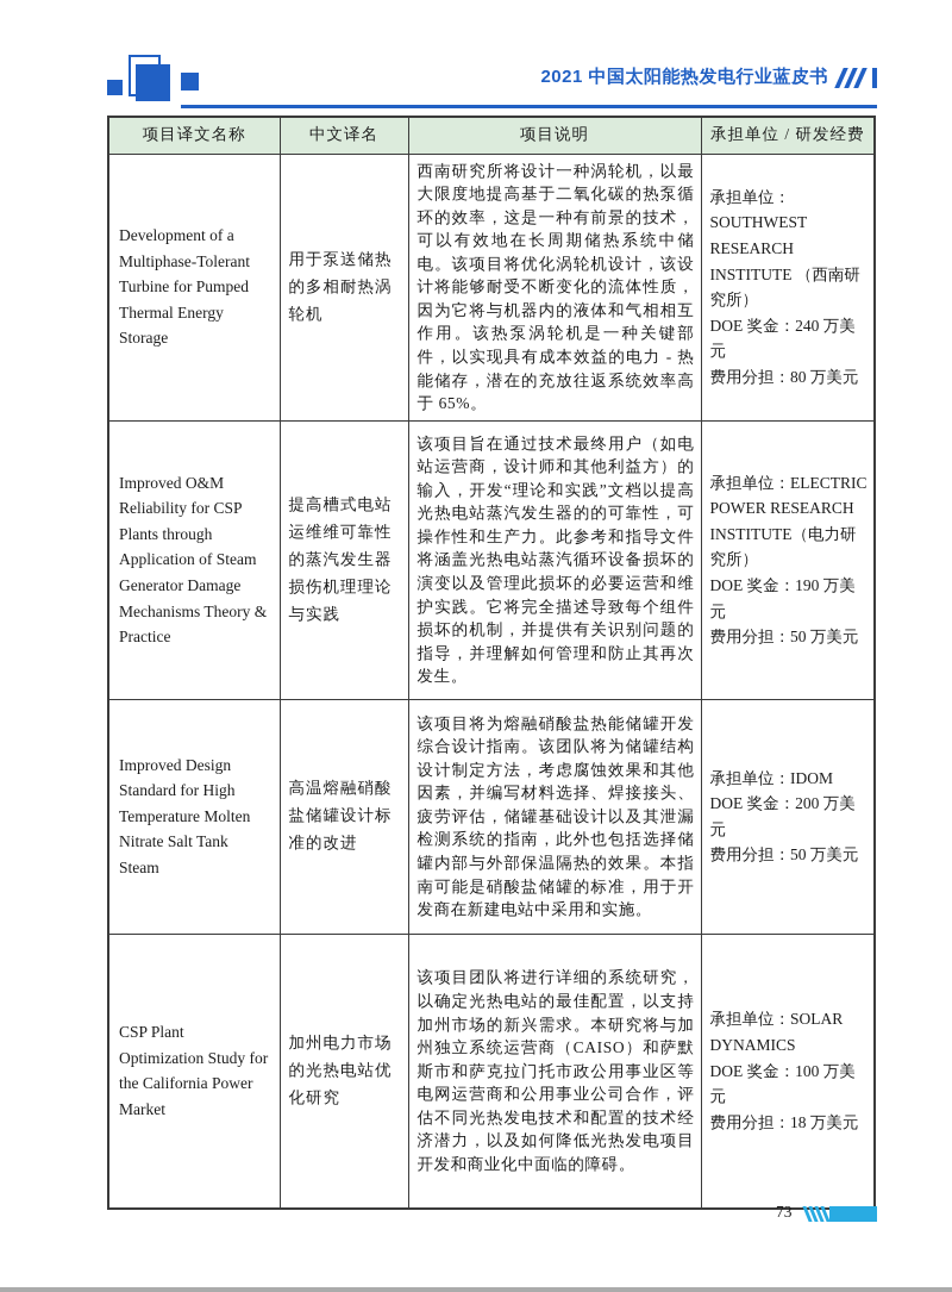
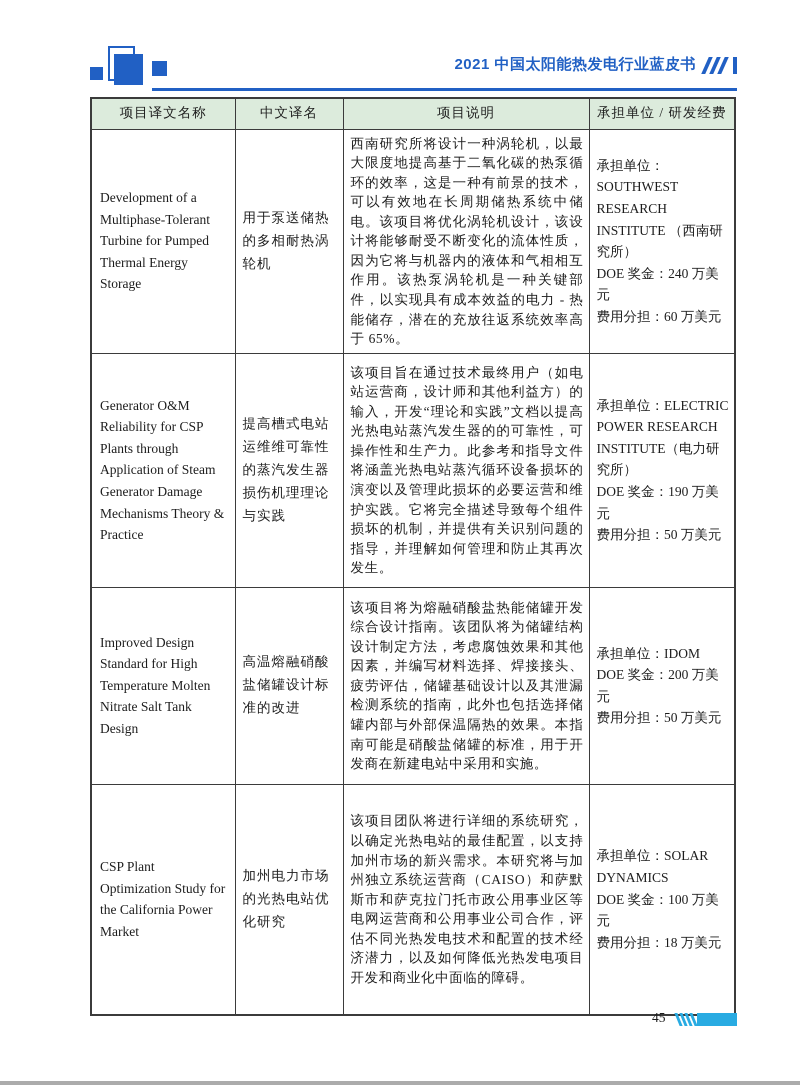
  2021 中国太阳能热发电行业蓝皮书
  项目译文名称	中文译名	项目说明	承担单位 / 研发经费
- Development of a Multiphase-Tolerant Turbine for Pumped Thermal Energy Storage	用于泵送储热的多相耐热涡轮机	西南研究所将设计一种涡轮机，以最大限度地提高基于二氧化碳的热泵循环的效率，这是一种有前景的技术，可以有效地在长周期储热系统中储电。该项目将优化涡轮机设计，该设计将能够耐受不断变化的流体性质，因为它将与机器内的液体和气相相互作用。该热泵涡轮机是一种关键部件，以实现具有成本效益的电力 - 热能储存，潜在的充放往返系统效率高于 65%。	承担单位：SOUTHWEST RESEARCH INSTITUTE （西南研究所） DOE 奖金：240 万美元 费用分担：80 万美元
+ Development of a Multiphase-Tolerant Turbine for Pumped Thermal Energy Storage	用于泵送储热的多相耐热涡轮机	西南研究所将设计一种涡轮机，以最大限度地提高基于二氧化碳的热泵循环的效率，这是一种有前景的技术，可以有效地在长周期储热系统中储电。该项目将优化涡轮机设计，该设计将能够耐受不断变化的流体性质，因为它将与机器内的液体和气相相互作用。该热泵涡轮机是一种关键部件，以实现具有成本效益的电力 - 热能储存，潜在的充放往返系统效率高于 65%。	承担单位：SOUTHWEST RESEARCH INSTITUTE （西南研究所） DOE 奖金：240 万美元 费用分担：60 万美元
- Improved O&M Reliability for CSP Plants through Application of Steam Generator Damage Mechanisms Theory & Practice	提高槽式电站运维维可靠性的蒸汽发生器损伤机理理论与实践	该项目旨在通过技术最终用户（如电站运营商，设计师和其他利益方）的输入，开发“理论和实践”文档以提高光热电站蒸汽发生器的的可靠性，可操作性和生产力。此参考和指导文件将涵盖光热电站蒸汽循环设备损坏的演变以及管理此损坏的必要运营和维护实践。它将完全描述导致每个组件损坏的机制，并提供有关识别问题的指导，并理解如何管理和防止其再次发生。	承担单位：ELECTRIC POWER RESEARCH INSTITUTE（电力研究所） DOE 奖金：190 万美元 费用分担：50 万美元
+ Generator O&M Reliability for CSP Plants through Application of Steam Generator Damage Mechanisms Theory & Practice	提高槽式电站运维维可靠性的蒸汽发生器损伤机理理论与实践	该项目旨在通过技术最终用户（如电站运营商，设计师和其他利益方）的输入，开发“理论和实践”文档以提高光热电站蒸汽发生器的的可靠性，可操作性和生产力。此参考和指导文件将涵盖光热电站蒸汽循环设备损坏的演变以及管理此损坏的必要运营和维护实践。它将完全描述导致每个组件损坏的机制，并提供有关识别问题的指导，并理解如何管理和防止其再次发生。	承担单位：ELECTRIC POWER RESEARCH INSTITUTE（电力研究所） DOE 奖金：190 万美元 费用分担：50 万美元
- Improved Design Standard for High Temperature Molten Nitrate Salt Tank Steam	高温熔融硝酸盐储罐设计标准的改进	该项目将为熔融硝酸盐热能储罐开发综合设计指南。该团队将为储罐结构设计制定方法，考虑腐蚀效果和其他因素，并编写材料选择、焊接接头、疲劳评估，储罐基础设计以及其泄漏检测系统的指南，此外也包括选择储罐内部与外部保温隔热的效果。本指南可能是硝酸盐储罐的标准，用于开发商在新建电站中采用和实施。	承担单位：IDOM DOE 奖金：200 万美元 费用分担：50 万美元
+ Improved Design Standard for High Temperature Molten Nitrate Salt Tank Design	高温熔融硝酸盐储罐设计标准的改进	该项目将为熔融硝酸盐热能储罐开发综合设计指南。该团队将为储罐结构设计制定方法，考虑腐蚀效果和其他因素，并编写材料选择、焊接接头、疲劳评估，储罐基础设计以及其泄漏检测系统的指南，此外也包括选择储罐内部与外部保温隔热的效果。本指南可能是硝酸盐储罐的标准，用于开发商在新建电站中采用和实施。	承担单位：IDOM DOE 奖金：200 万美元 费用分担：50 万美元
  CSP Plant Optimization Study for the California Power Market	加州电力市场的光热电站优化研究	该项目团队将进行详细的系统研究，以确定光热电站的最佳配置，以支持加州市场的新兴需求。本研究将与加州独立系统运营商（CAISO）和萨默斯市和萨克拉门托市政公用事业区等电网运营商和公用事业公司合作，评估不同光热发电技术和配置的技术经济潜力，以及如何降低光热发电项目开发和商业化中面临的障碍。	承担单位：SOLAR DYNAMICS DOE 奖金：100 万美元 费用分担：18 万美元
- 73
+ 45
